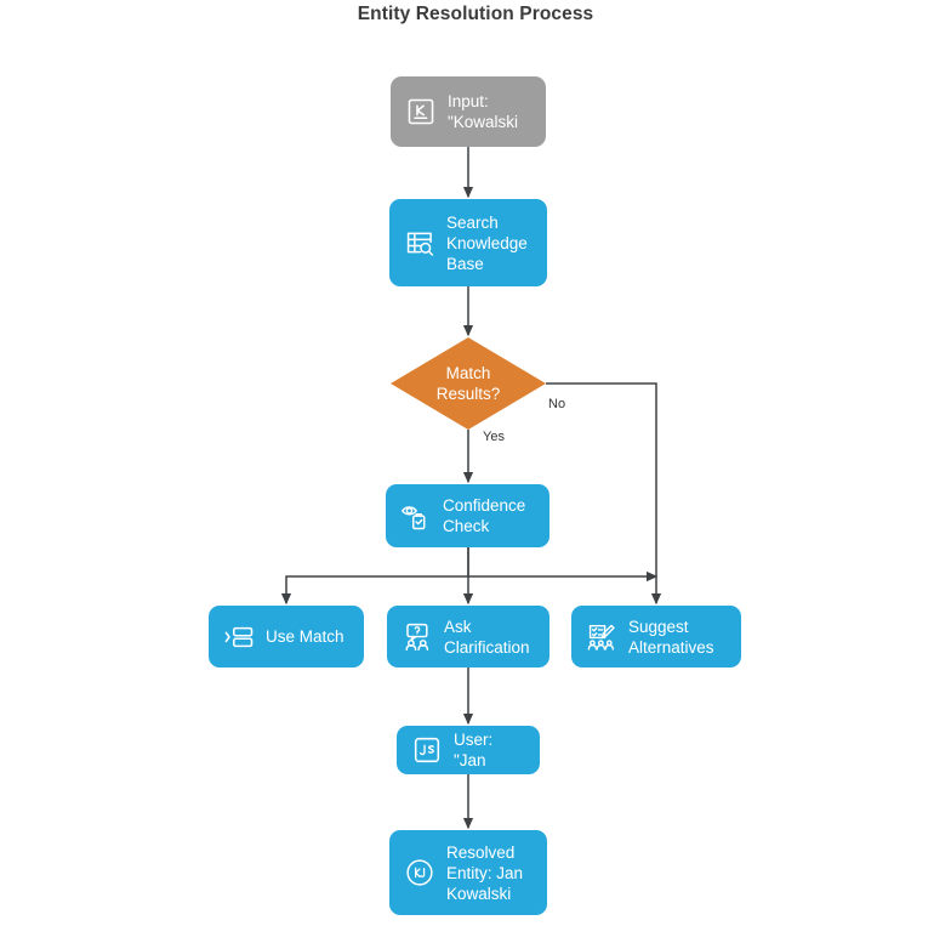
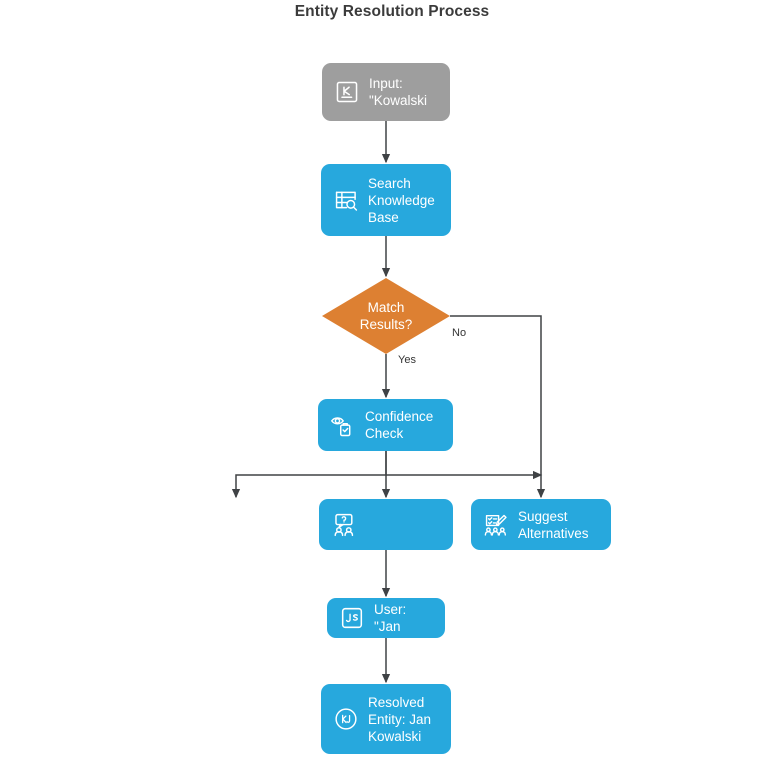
  Entity Resolution Process
  Yes
  No
  Input:
  "Kowalski
  Search
  Knowledge
  Base
  Match
  Results?
  Confidence
  Check
- Use Match
- Ask
- Clarification
  Suggest
  Alternatives
  User: "Jan
  Resolved
  Entity: Jan
  Kowalski
